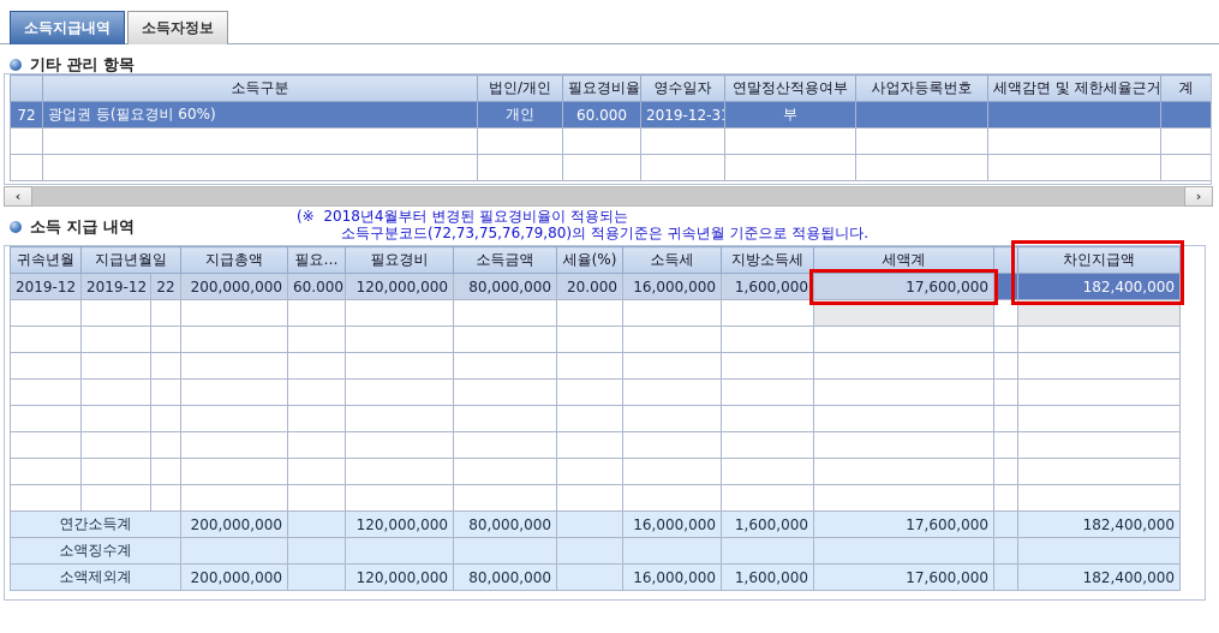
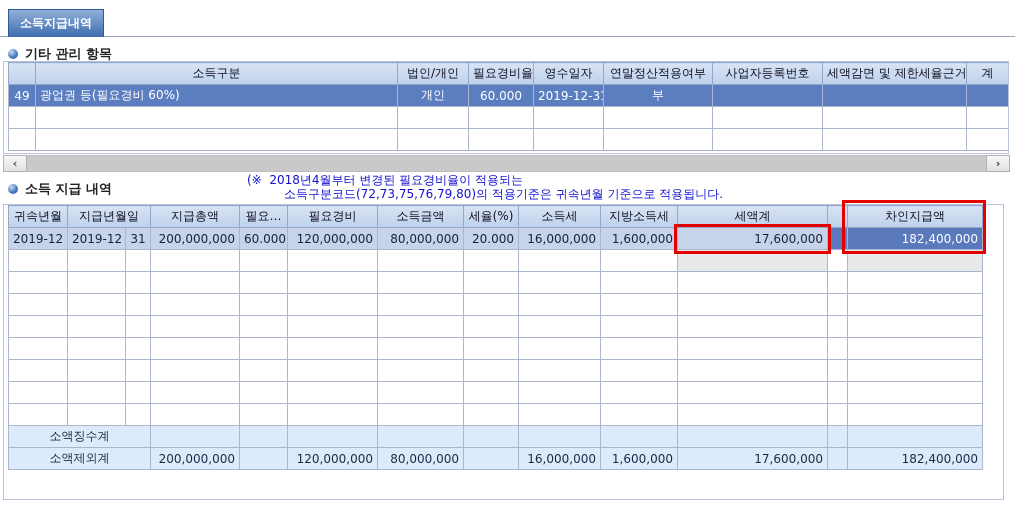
  소득지급내역
- 소득자정보
  기타 관리 항목
  	소득구분	법인/개인	필요경비율	영수일자	연말정산적용여부	사업자등록번호	세액감면 및 제한세율근거	계
- 72	광업권 등(필요경비 60%)	개인	60.000	2019-12-3	부
+ 49	광업권 등(필요경비 60%)	개인	60.000	2019-12-3	부
  ‹
  ›
  소득 지급 내역
  (※ 2018년4월부터 변경된 필요경비율이 적용되는
  소득구분코드(72,73,75,76,79,80)의 적용기준은 귀속년월 기준으로 적용됩니다.
  귀속년월	지급년월일	지급총액	필요…	필요경비	소득금액	세율(%)	소득세	지방소득세	세액계		차인지급액
- 2019-12	2019-12	22	200,000,000	60.000	120,000,000	80,000,000	20.000	16,000,000	1,600,000	17,600,000		182,400,000
+ 2019-12	2019-12	31	200,000,000	60.000	120,000,000	80,000,000	20.000	16,000,000	1,600,000	17,600,000		182,400,000
- 연간소득계	200,000,000		120,000,000	80,000,000		16,000,000	1,600,000	17,600,000		182,400,000
  소액징수계
  소액제외계	200,000,000		120,000,000	80,000,000		16,000,000	1,600,000	17,600,000		182,400,000
